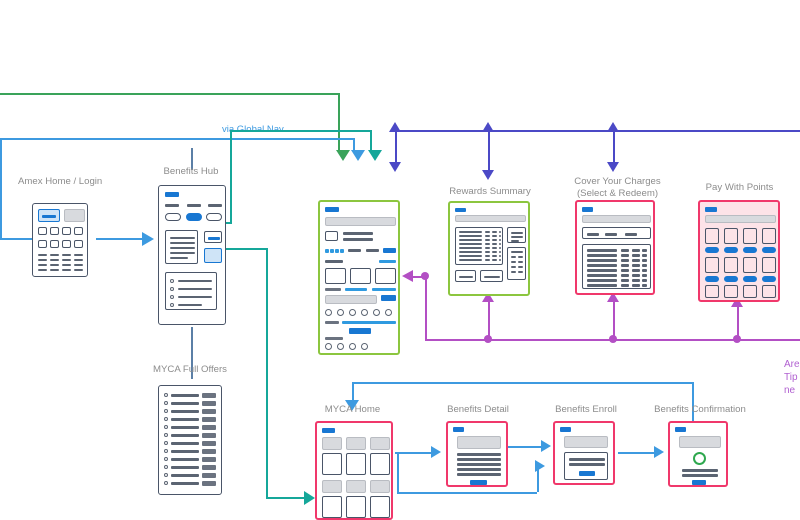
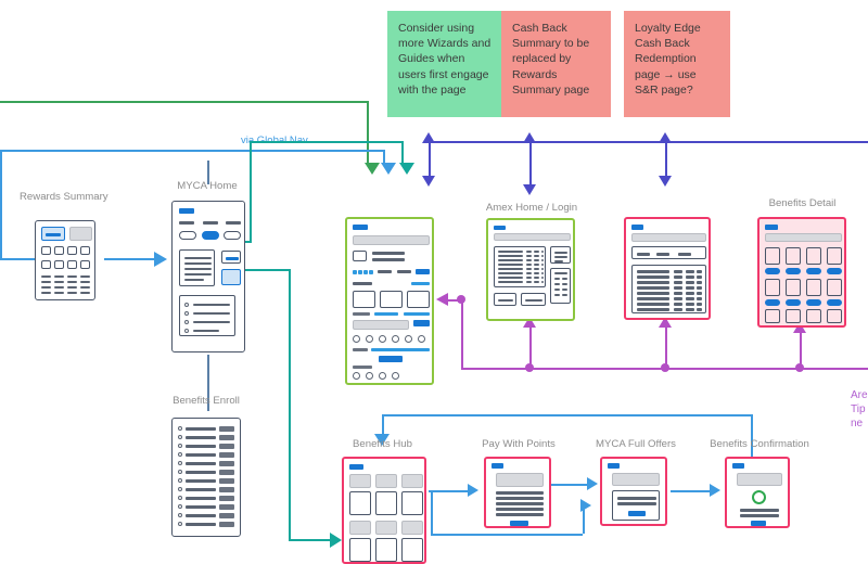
+ Consider using more Wizards and Guides when users first engage with the page
+ Cash Back Summary to be replaced by Rewards Summary page
+ Loyalty Edge Cash Back Redemption page → use S&R page?
  via Global Nav
  Are
  Tip
  ne
- Amex Home / Login
+ Rewards Summary
- Benefits Hub
+ MYCA Home
- MYCA Full Offers
+ Benefits Enroll
- Rewards Summary
+ Amex Home / Login
- Cover Your Charges
- (Select & Redeem)
- Pay With Points
+ Benefits Detail
- MYCA Home
+ Benefits Hub
- Benefits Detail
+ Pay With Points
- Benefits Enroll
+ MYCA Full Offers
  Benefits Confirmation
